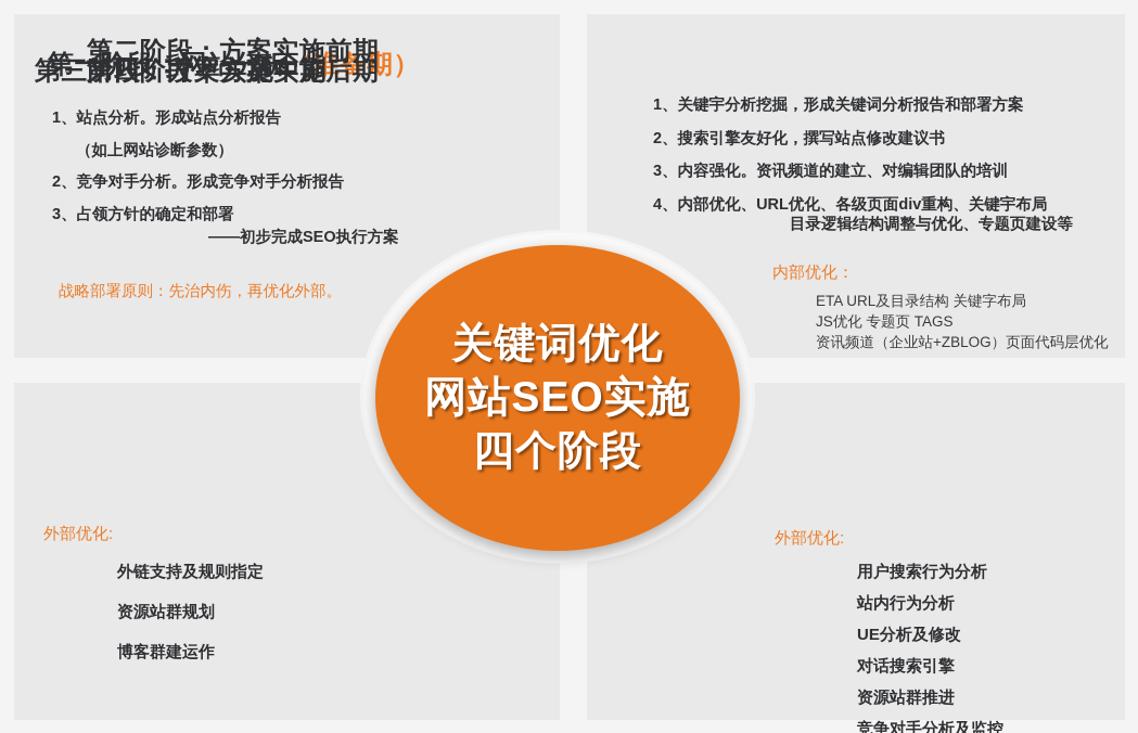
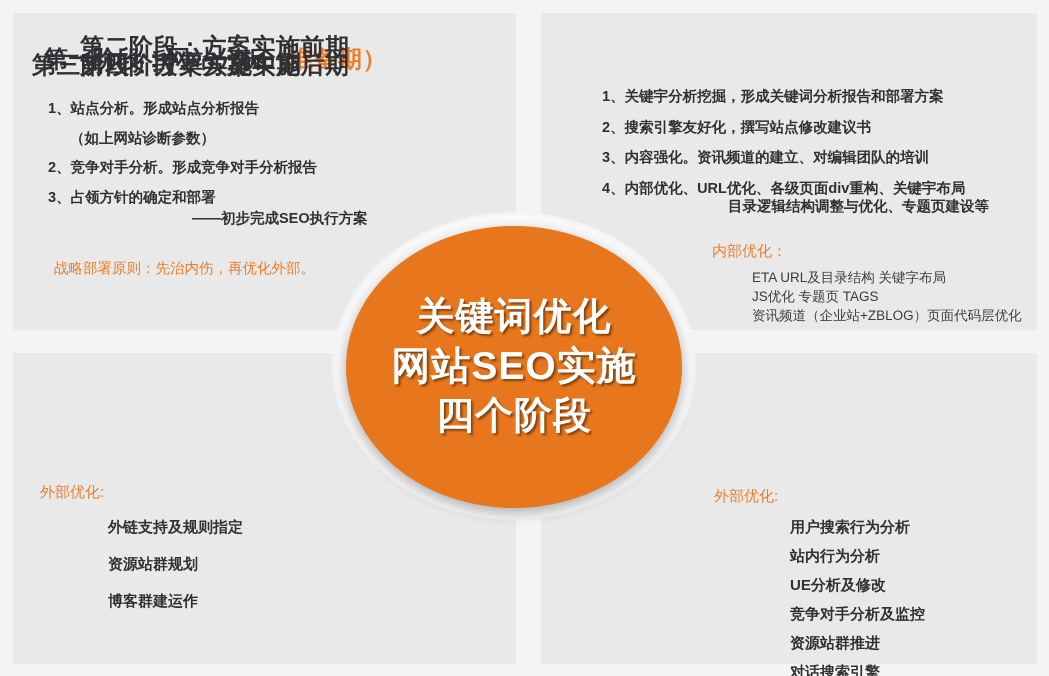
  第一阶段：网站分析（准备期）
  1、站点分析。形成站点分析报告
  （如上网站诊断参数）
  2、竞争对手分析。形成竞争对手分析报告
  3、占领方针的确定和部署
  ——初步完成SEO执行方案
  战略部署原则：先治内伤，再优化外部。
  第二阶段：方案实施前期
  1、关键宇分析挖掘，形成关键词分析报告和部署方案
  2、搜索引擎友好化，撰写站点修改建议书
  3、内容强化。资讯频道的建立、对编辑团队的培训
  4、内部优化、URL优化、各级页面div重构、关键宇布局
  目录逻辑结构调整与优化、专题页建设等
  内部优化：
  ETA URL及目录结构 关键字布局
  JS优化 专题页 TAGS
  资讯频道（企业站+ZBLOG）页面代码层优化
  第三阶段：方案实施中期
  外部优化:
  外链支持及规则指定
  资源站群规划
  博客群建运作
  第四阶段：方案实施后期
  外部优化:
  用户搜索行为分析
  站内行为分析
  UE分析及修改
- 对话搜索引擎
+ 竞争对手分析及监控
  资源站群推进
- 竞争对手分析及监控
+ 对话搜索引擎
  关键词优化
  网站SEO实施
  四个阶段
